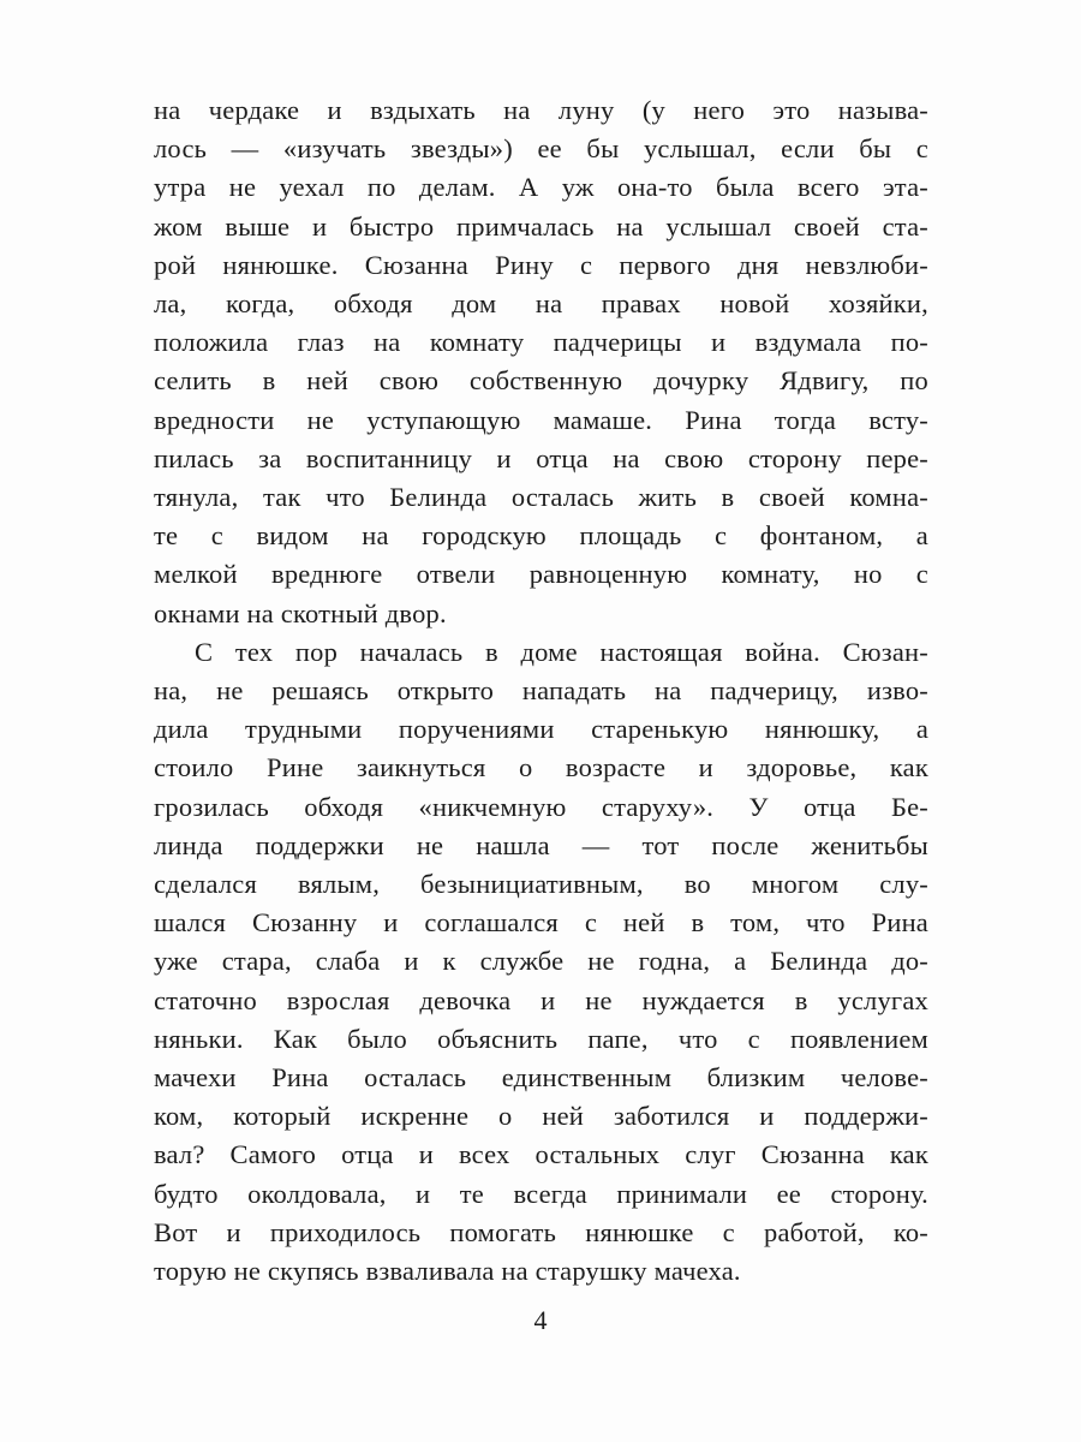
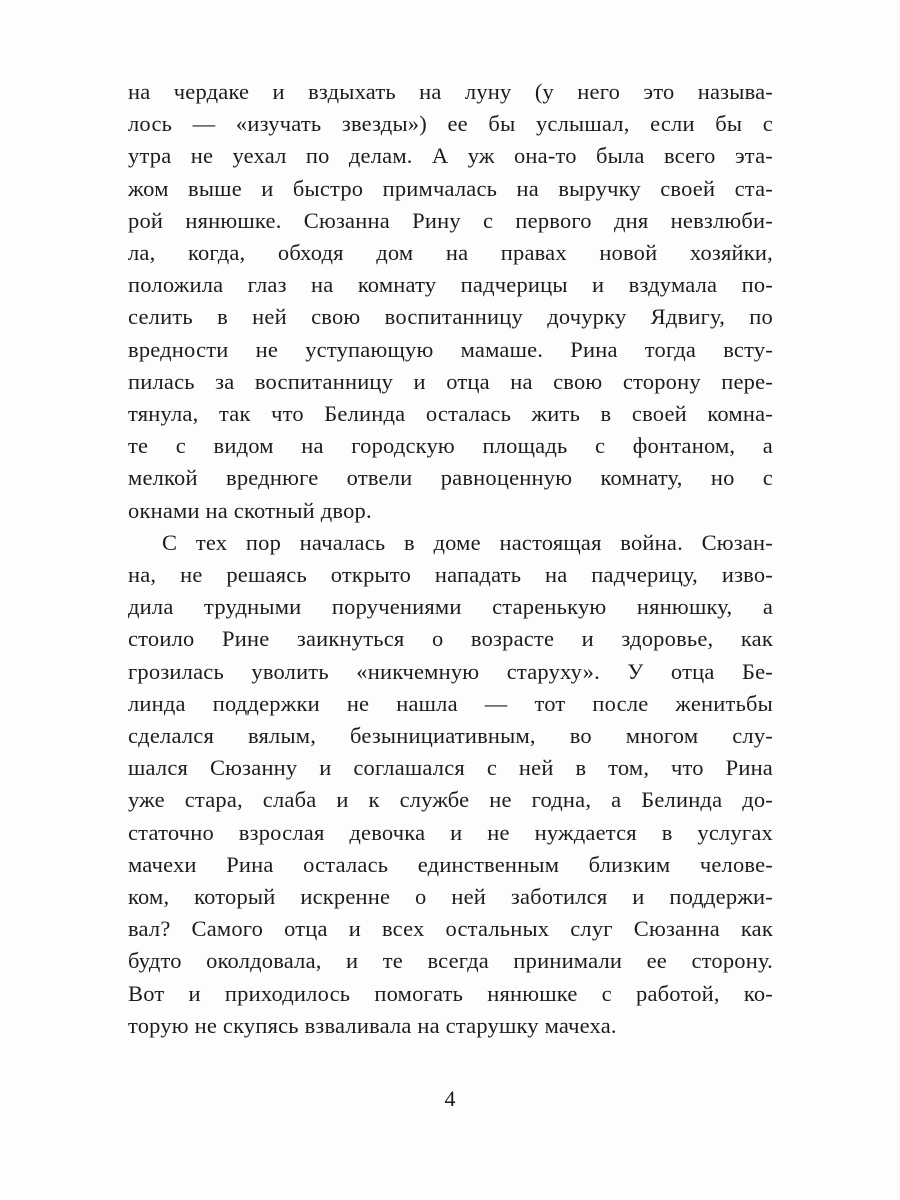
  на чердаке и вздыхать на луну (у него это называ-
  лось — «изучать звезды») ее бы услышал, если бы с
  утра не уехал по делам. А уж она-то была всего эта-
- жом выше и быстро примчалась на услышал своей ста-
+ жом выше и быстро примчалась на выручку своей ста-
  рой нянюшке. Сюзанна Рину с первого дня невзлюби-
  ла, когда, обходя дом на правах новой хозяйки,
  положила глаз на комнату падчерицы и вздумала по-
- селить в ней свою собственную дочурку Ядвигу, по
+ селить в ней свою воспитанницу дочурку Ядвигу, по
  вредности не уступающую мамаше. Рина тогда всту-
  пилась за воспитанницу и отца на свою сторону пере-
  тянула, так что Белинда осталась жить в своей комна-
  те с видом на городскую площадь с фонтаном, а
  мелкой вреднюге отвели равноценную комнату, но с
  окнами на скотный двор.
  С тех пор началась в доме настоящая война. Сюзан-
  на, не решаясь открыто нападать на падчерицу, изво-
  дила трудными поручениями старенькую нянюшку, а
  стоило Рине заикнуться о возрасте и здоровье, как
- грозилась обходя «никчемную старуху». У отца Бе-
+ грозилась уволить «никчемную старуху». У отца Бе-
  линда поддержки не нашла — тот после женитьбы
  сделался вялым, безынициативным, во многом слу-
  шался Сюзанну и соглашался с ней в том, что Рина
  уже стара, слаба и к службе не годна, а Белинда до-
  статочно взрослая девочка и не нуждается в услугах
- няньки. Как было объяснить папе, что с появлением
  мачехи Рина осталась единственным близким челове-
  ком, который искренне о ней заботился и поддержи-
  вал? Самого отца и всех остальных слуг Сюзанна как
  будто околдовала, и те всегда принимали ее сторону.
  Вот и приходилось помогать нянюшке с работой, ко-
  торую не скупясь взваливала на старушку мачеха.
  4
